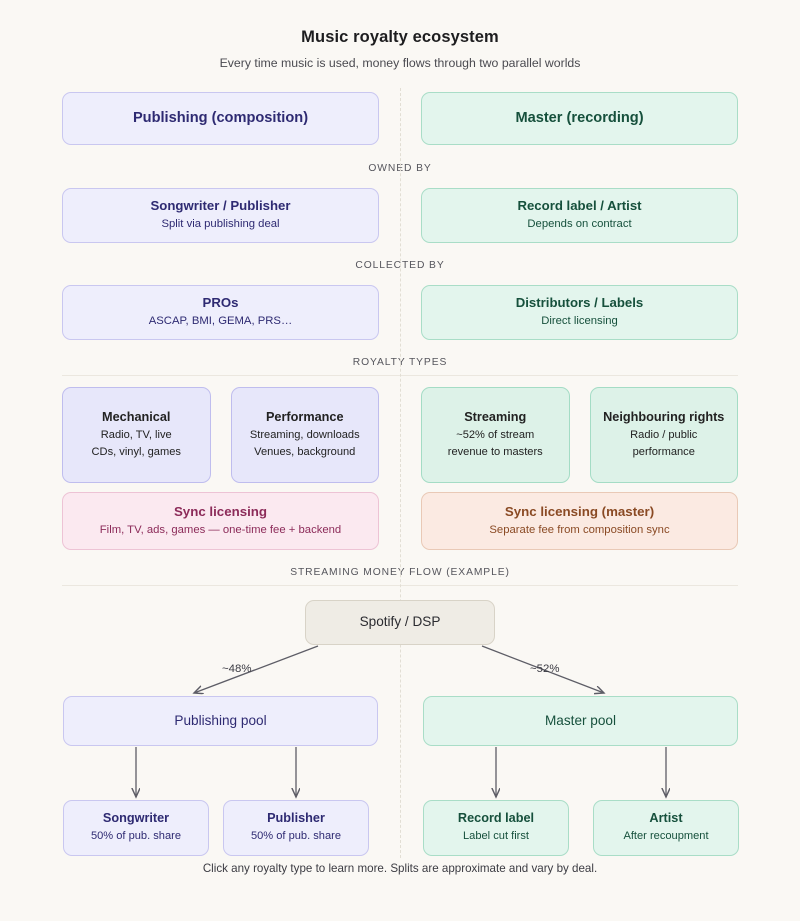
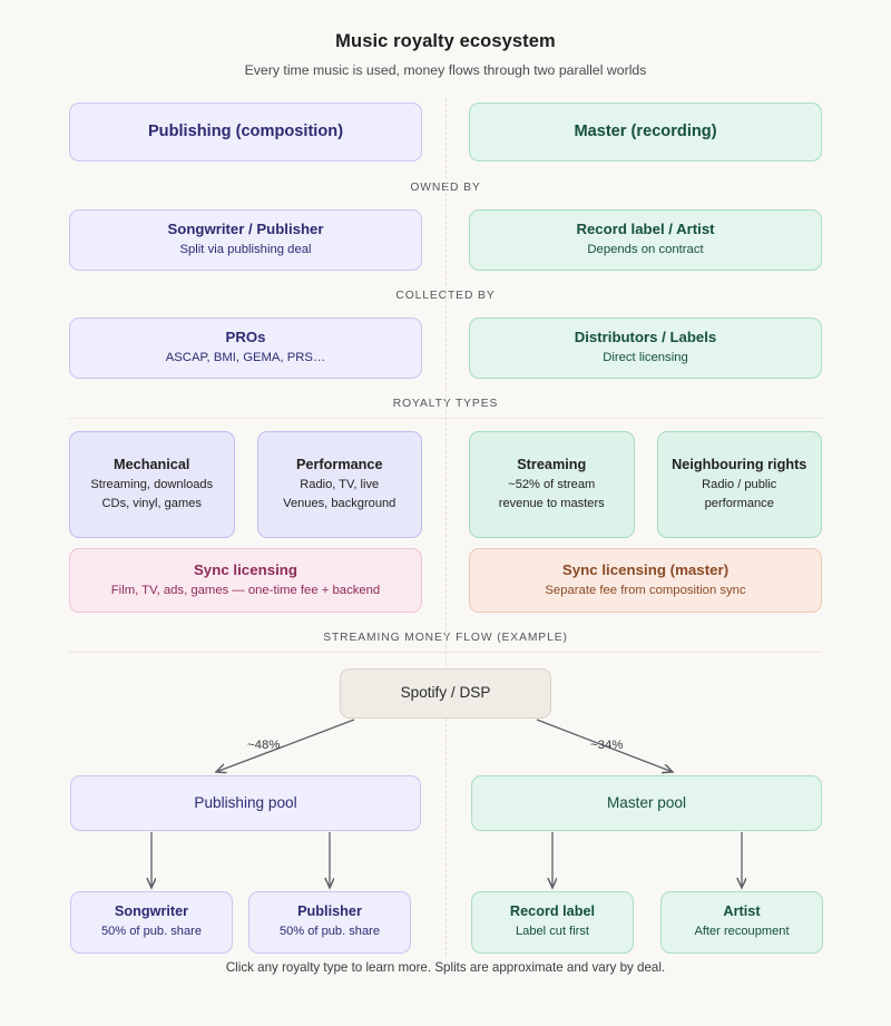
  Music royalty ecosystem
  Every time music is used, money flows through two parallel worlds
  Publishing (composition)
  Master (recording)
  OWNED BY
  Songwriter / Publisher
  Split via publishing deal
  Record label / Artist
  Depends on contract
  COLLECTED BY
  PROs
  ASCAP, BMI, GEMA, PRS…
  Distributors / Labels
  Direct licensing
  ROYALTY TYPES
  Mechanical
- Radio, TV, live
+ Streaming, downloads
  CDs, vinyl, games
  Performance
- Streaming, downloads
+ Radio, TV, live
  Venues, background
  Streaming
  ~52% of stream
  revenue to masters
  Neighbouring rights
  Radio / public
  performance
  Sync licensing
  Film, TV, ads, games — one-time fee + backend
  Sync licensing (master)
  Separate fee from composition sync
  STREAMING MONEY FLOW (EXAMPLE)
  Spotify / DSP
  ~48%
- ~52%
+ ~34%
  Publishing pool
  Master pool
  Songwriter
  50% of pub. share
  Publisher
  50% of pub. share
  Record label
  Label cut first
  Artist
  After recoupment
  Click any royalty type to learn more. Splits are approximate and vary by deal.
